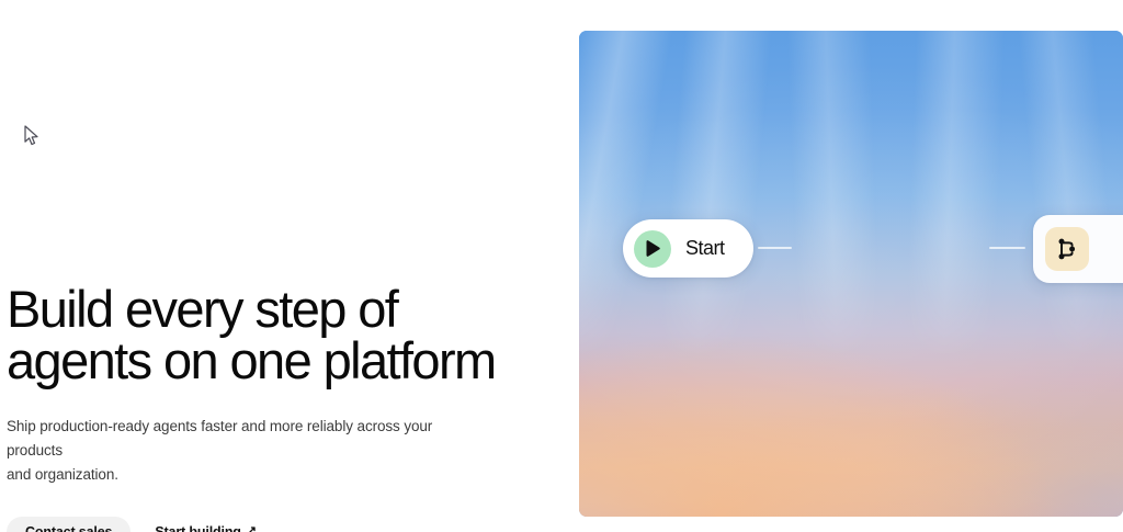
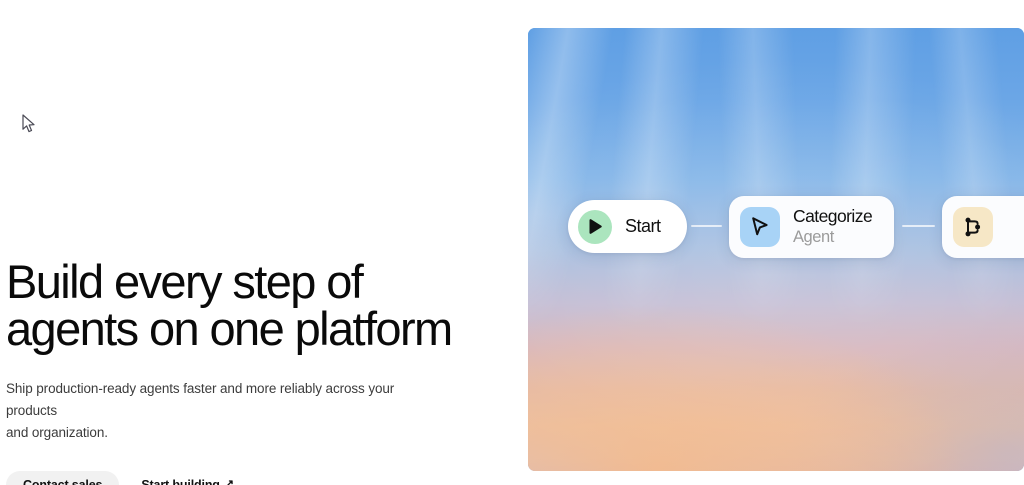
  Build every step of
  agents on one platform
  Ship production-ready agents faster and more reliably across your products
  and organization.
  ↗
  Start
+ Categorize
+ Agent
